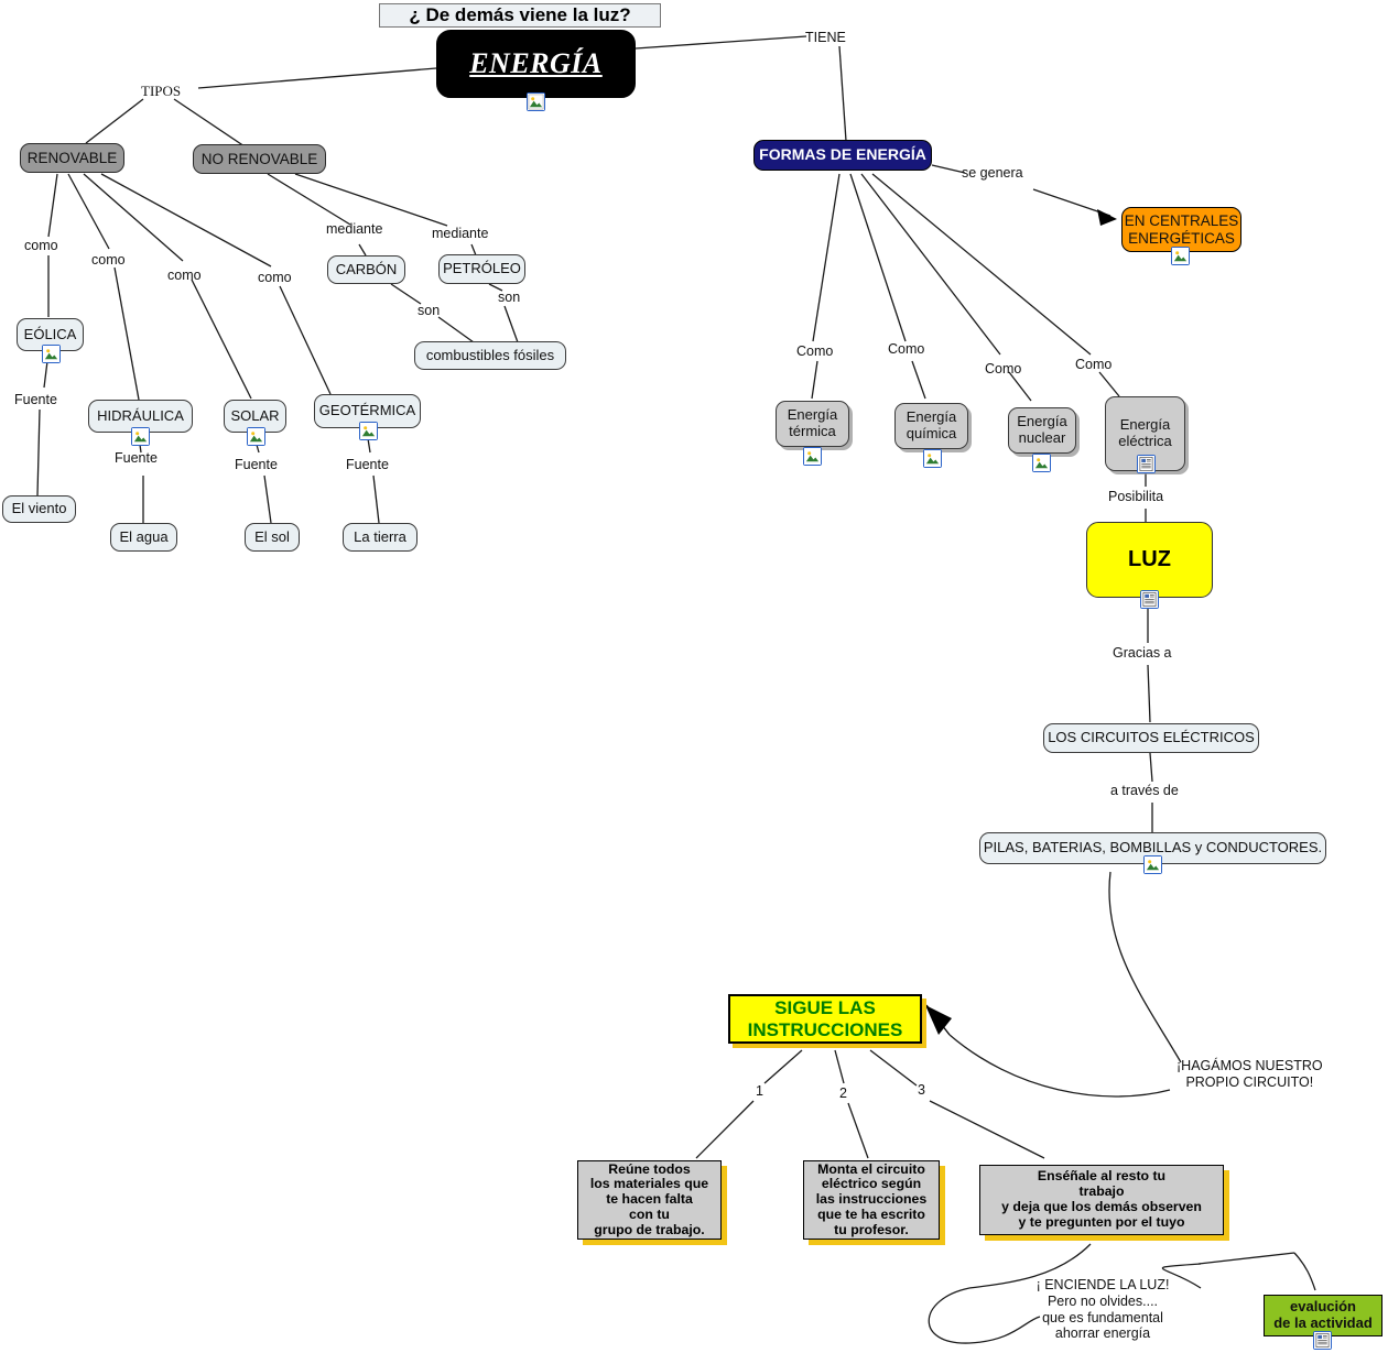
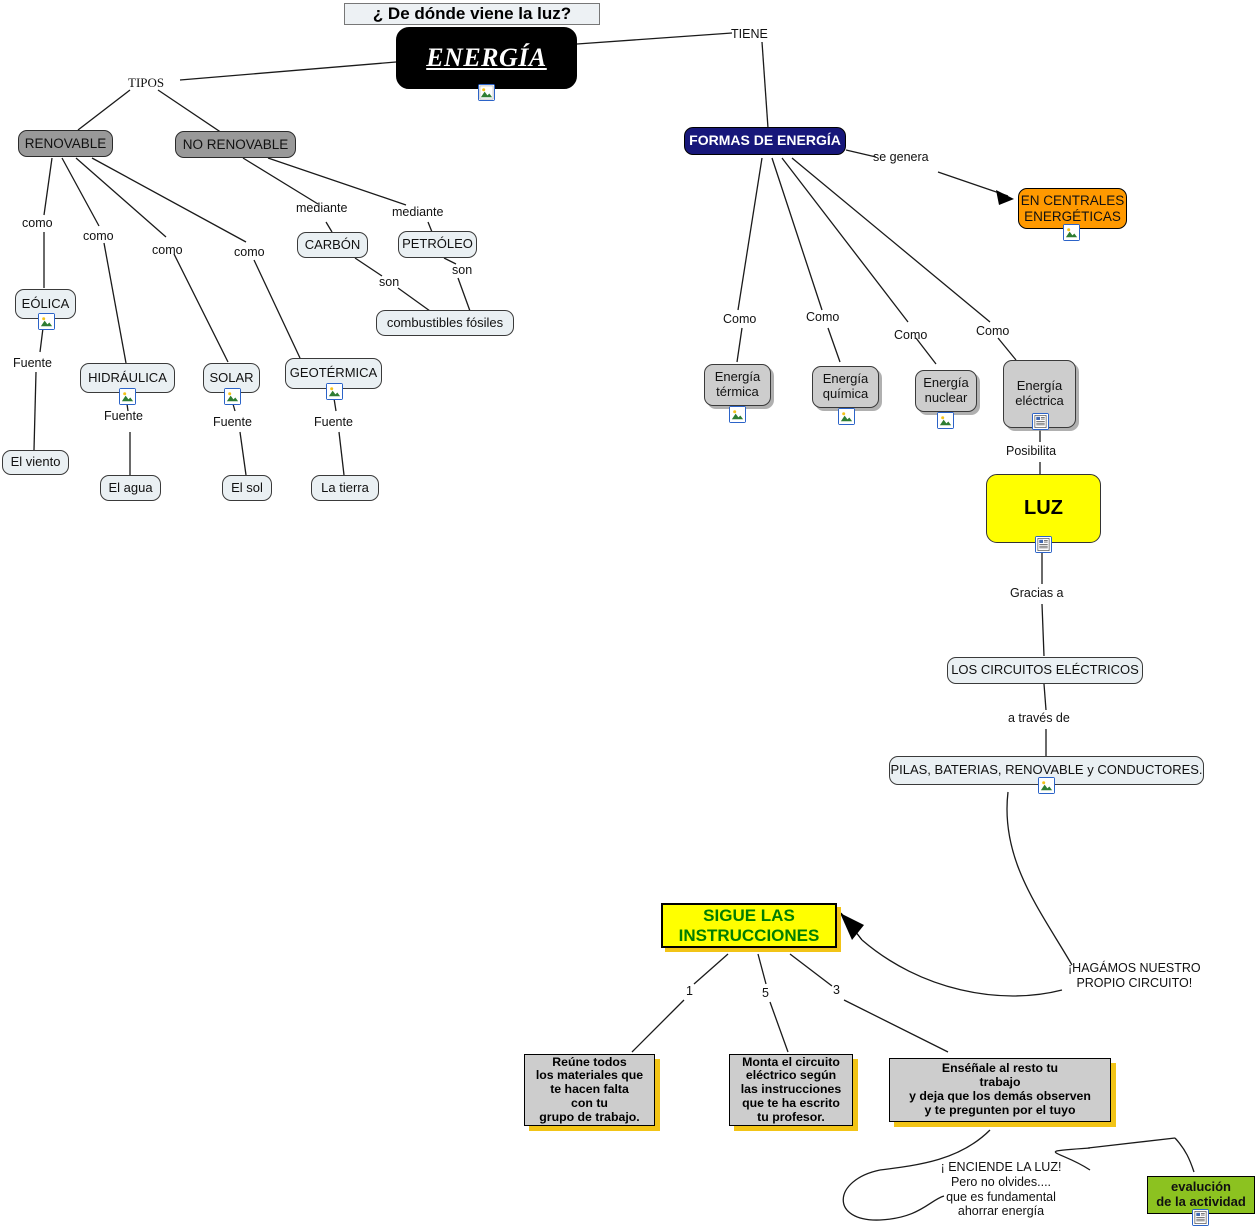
- ¿ De demás viene la luz?
+ ¿ De dónde viene la luz?
  ENERGÍA
  TIPOS
  TIENE
  RENOVABLE
  NO RENOVABLE
  como
  como
  como
  como
  mediante
  mediante
  CARBÓN
  PETRÓLEO
  son
  son
  combustibles fósiles
  EÓLICA
  Fuente
  El viento
  HIDRÁULICA
  Fuente
  El agua
  SOLAR
  Fuente
  El sol
  GEOTÉRMICA
  Fuente
  La tierra
  FORMAS DE ENERGÍA
  se genera
  EN CENTRALES
  ENERGÉTICAS
  Como
  Como
  Como
  Como
  Energía
  térmica
  Energía
  química
  Energía
  nuclear
  Energía
  eléctrica
  Posibilita
  LUZ
  Gracias a
  LOS CIRCUITOS ELÉCTRICOS
  a través de
- PILAS, BATERIAS, BOMBILLAS y CONDUCTORES.
+ PILAS, BATERIAS, RENOVABLE y CONDUCTORES.
  ¡HAGÁMOS NUESTRO
  PROPIO CIRCUITO!
  SIGUE LAS
  INSTRUCCIONES
  1
- 2
+ 5
  3
  Reúne todos
  los materiales que
  te hacen falta
  con tu
  grupo de trabajo.
  Monta el circuito
  eléctrico según
  las instrucciones
  que te ha escrito
  tu profesor.
  Enséñale al resto tu
  trabajo
  y deja que los demás observen
  y te pregunten por el tuyo
  ¡ ENCIENDE LA LUZ!
  Pero no olvides....
  que es fundamental
  ahorrar energía
  evalución
  de la actividad
